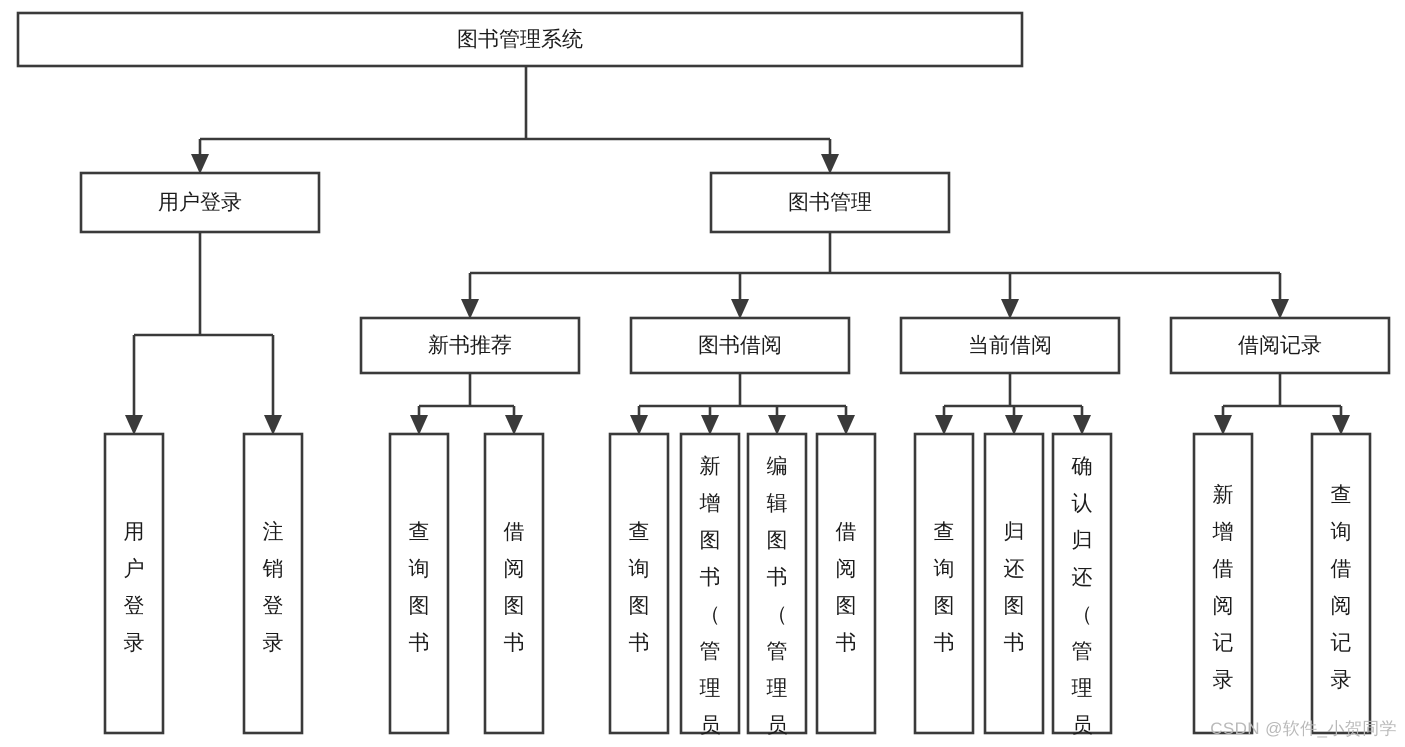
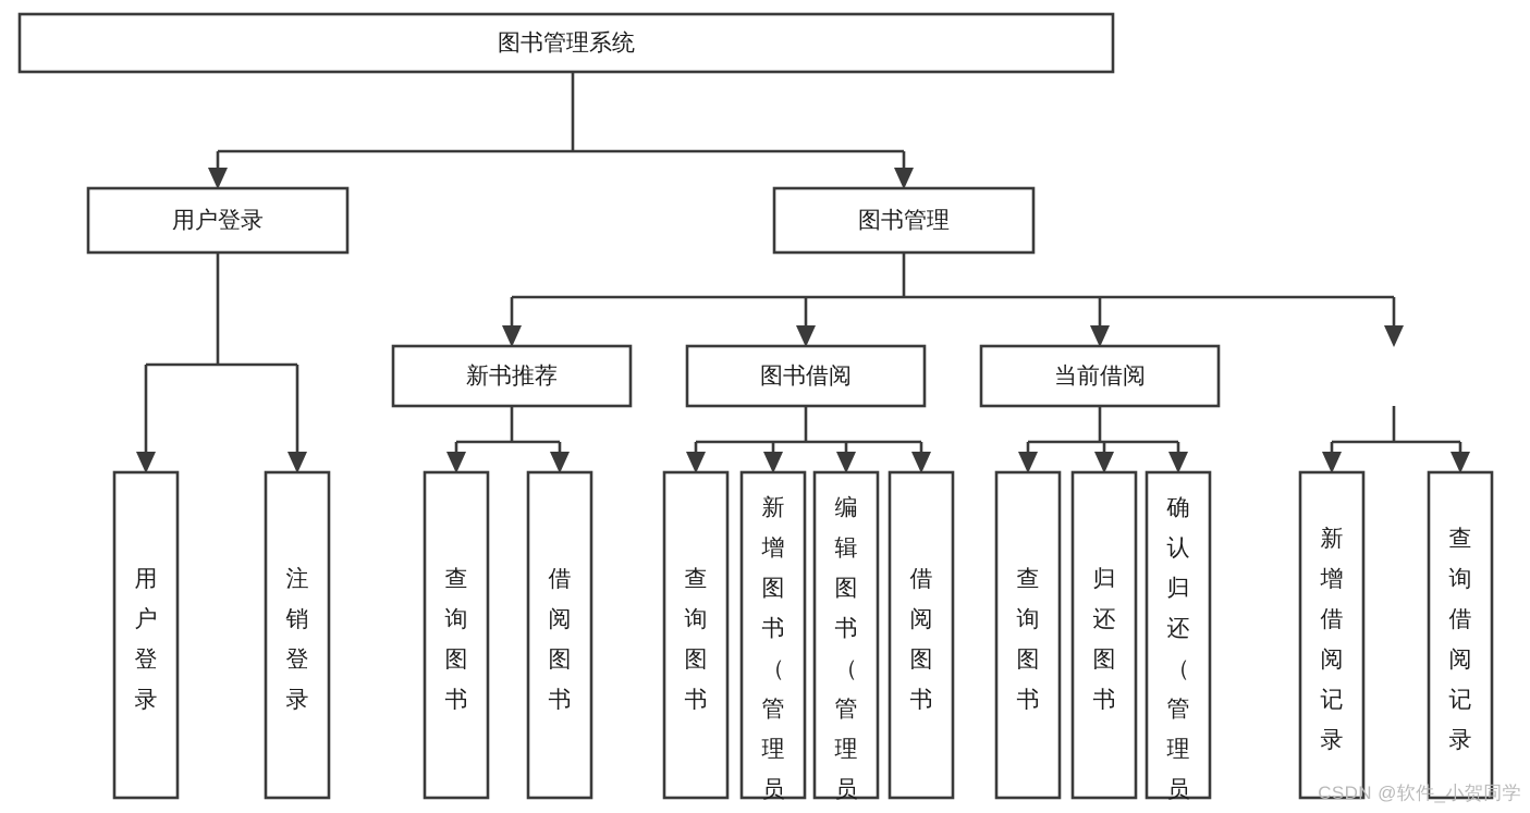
  图书管理系统
  用户登录
  图书管理
  新书推荐
  图书借阅
  当前借阅
- 借阅记录
  用户登录
  注销登录
  查询图书
  借阅图书
  查询图书
  新增图书（管理员
  编辑图书（管理员
  借阅图书
  查询图书
  归还图书
  确认归还（管理员
  新增借阅记录
  查询借阅记录
  CSDN @软件_小贺同学
